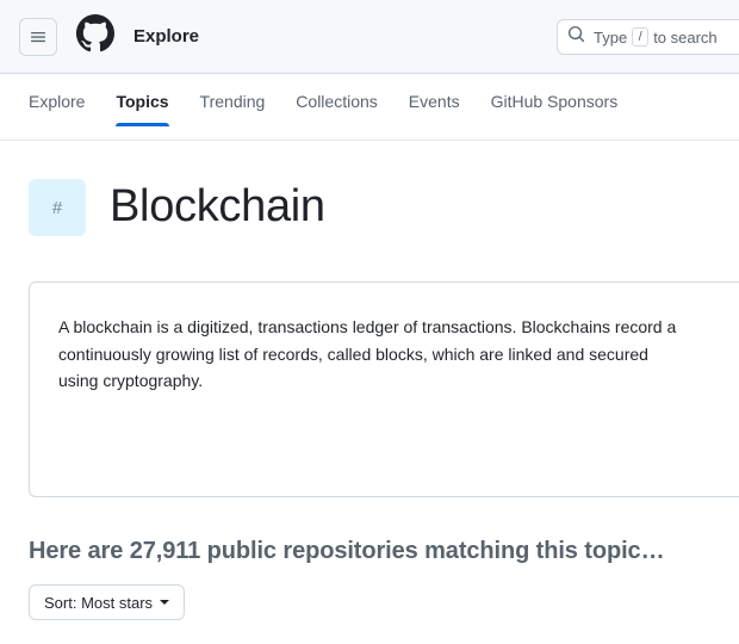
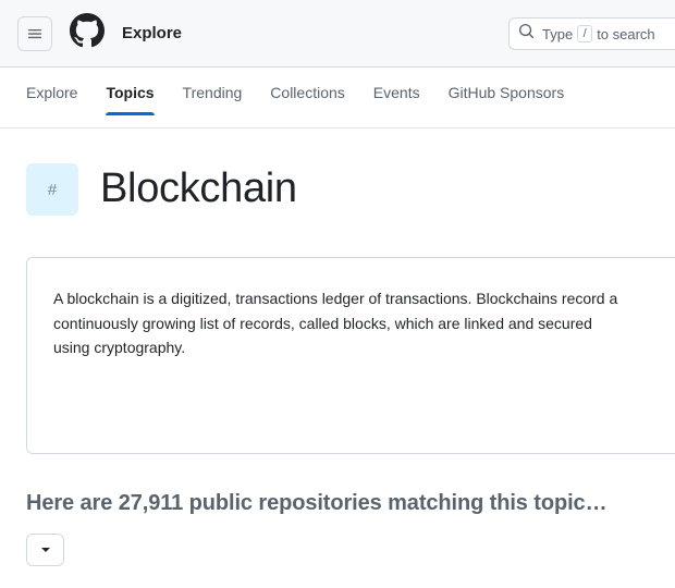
  Explore
  Type
  /
  to search
  Explore
  Topics
  Trending
  Collections
  Events
  GitHub Sponsors
  #
  Blockchain
  A blockchain is a digitized, transactions ledger of transactions. Blockchains record a continuously growing list of records, called blocks, which are linked and secured using cryptography.
  Here are 27,911 public repositories matching this topic…
- Sort: Most stars
